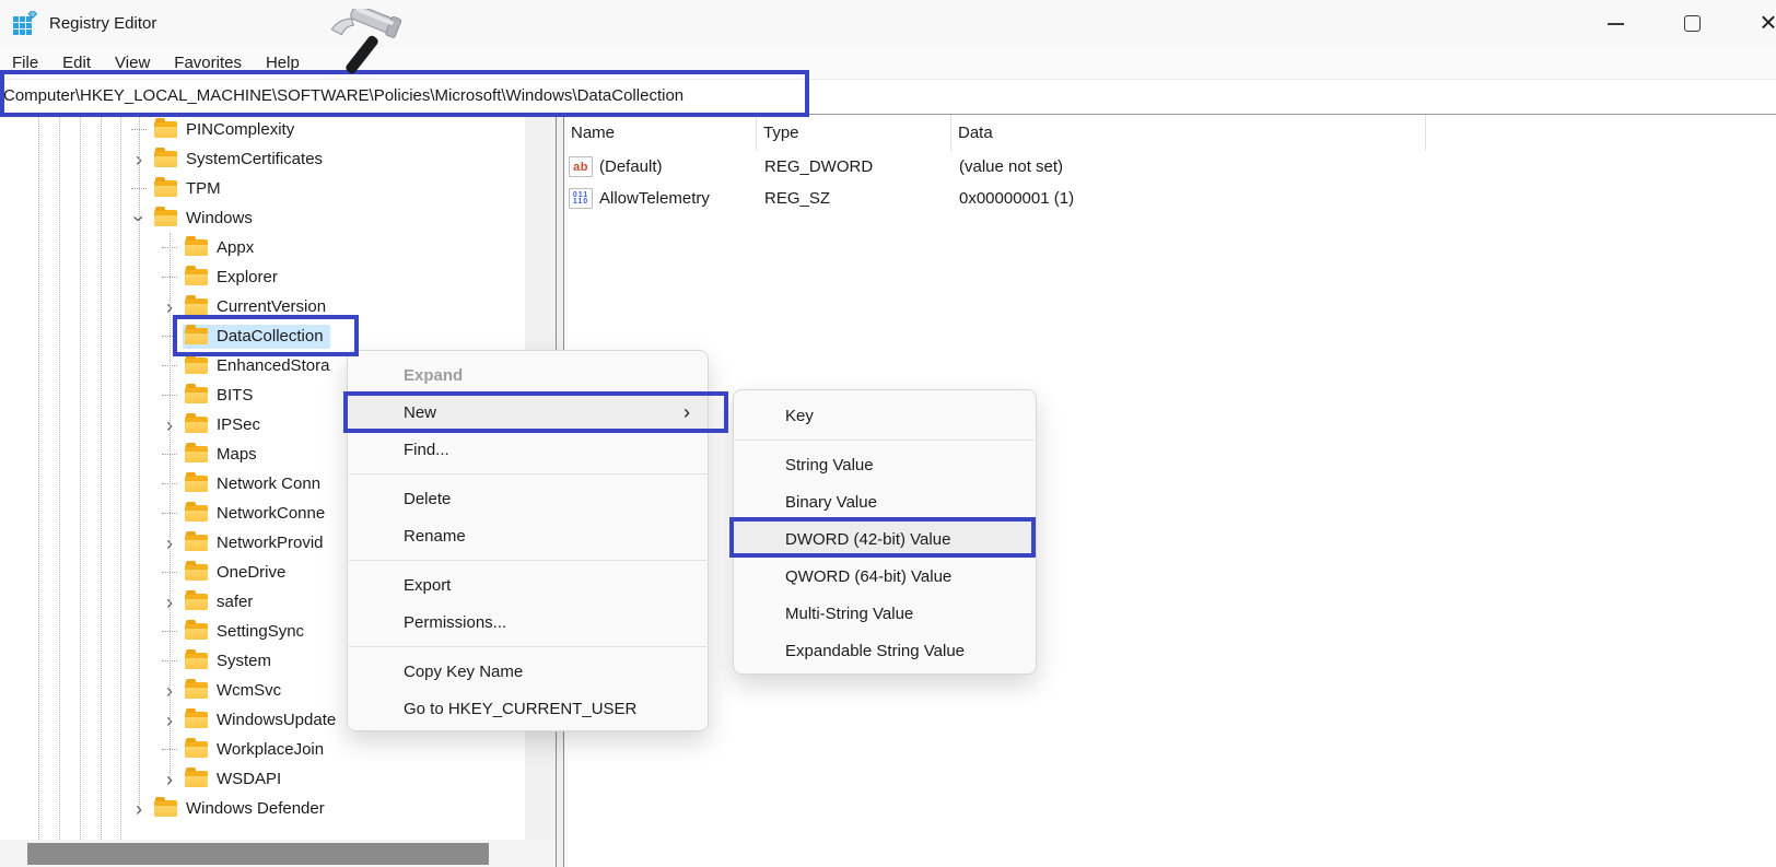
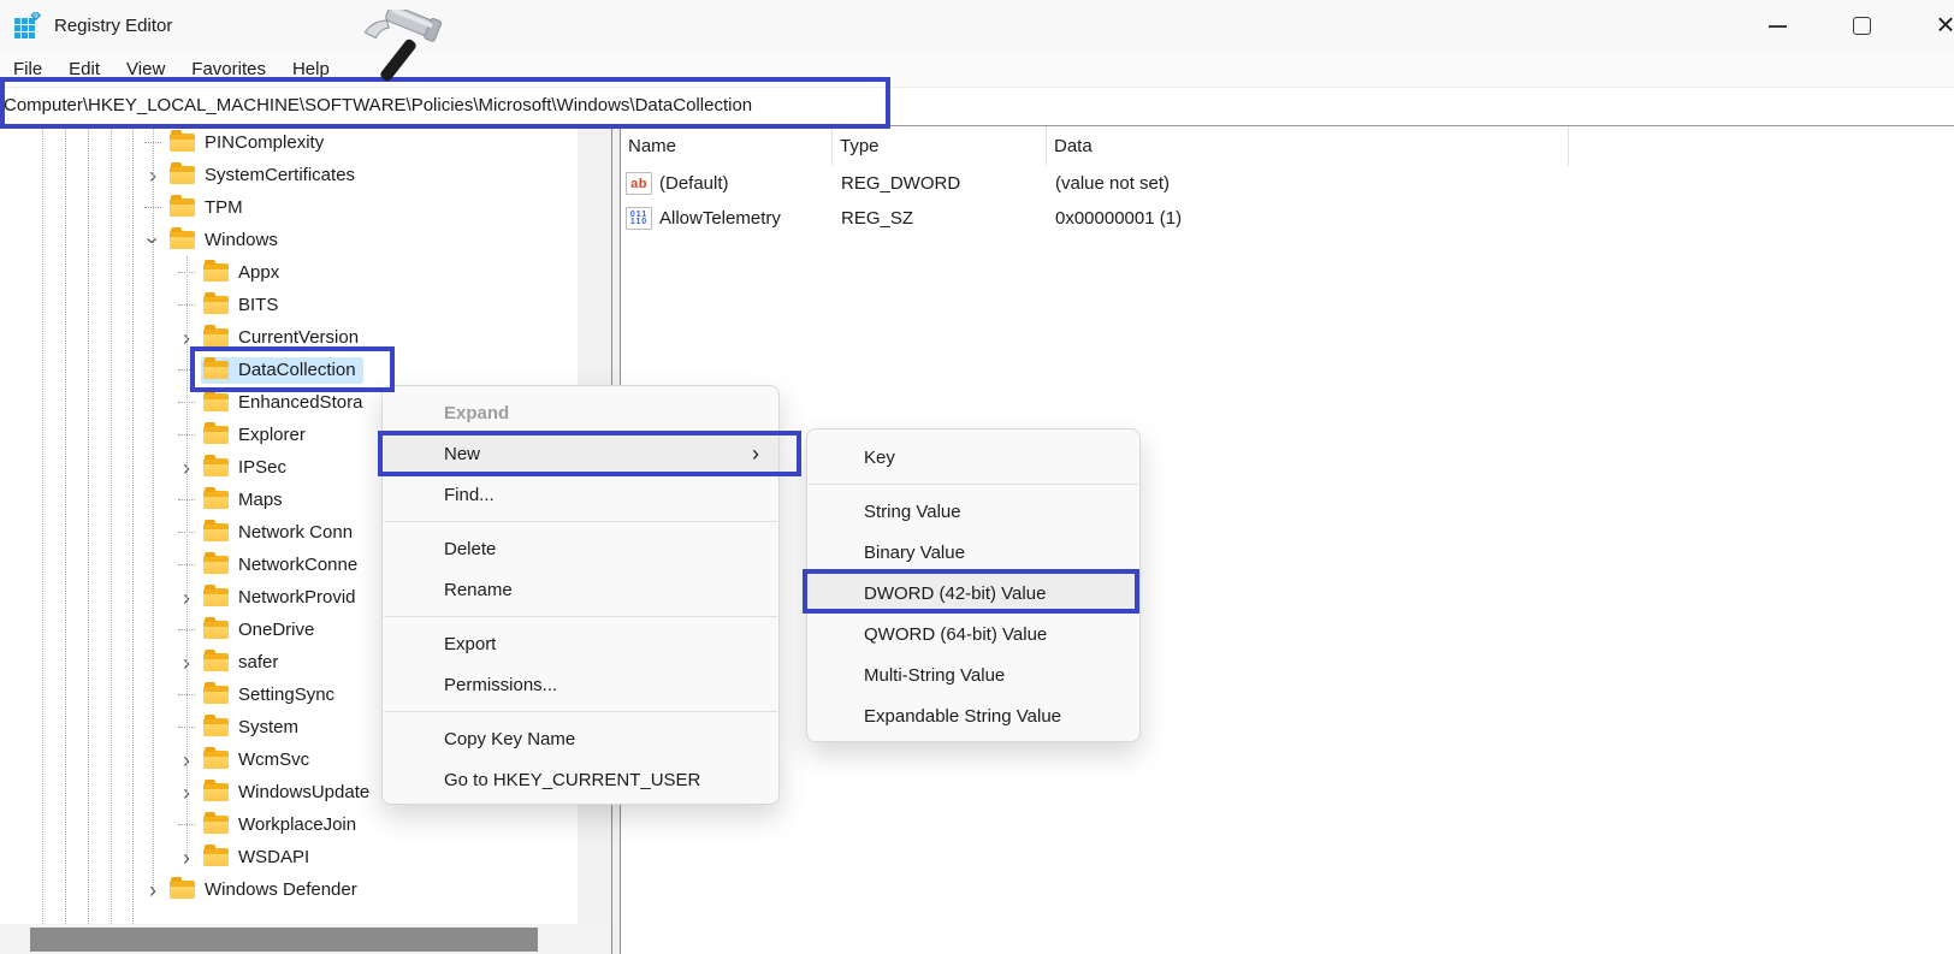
  Registry Editor
  ×
  File
  Edit
  View
  Favorites
  Help
  Computer\HKEY_LOCAL_MACHINE\SOFTWARE\Policies\Microsoft\Windows\DataCollection
  PINComplexity
  ›
  SystemCertificates
  TPM
  Windows
  Appx
- Explorer
+ BITS
  ›
  CurrentVersion
  DataCollection
  EnhancedStora
- BITS
+ Explorer
  ›
  IPSec
  Maps
  Network Conn
  NetworkConne
  ›
  NetworkProvid
  OneDrive
  ›
  safer
  SettingSync
  System
  ›
  WcmSvc
  ›
  WindowsUpdate
  WorkplaceJoin
  ›
  WSDAPI
  ›
  Windows Defender
  Name
  Type
  Data
  ab
  (Default)
  REG_DWORD
  (value not set)
  AllowTelemetry
  REG_SZ
  0x00000001 (1)
  Expand
  New
  ›
  Find...
  Delete
  Rename
  Export
  Permissions...
  Copy Key Name
  Go to HKEY_CURRENT_USER
  Key
  String Value
  Binary Value
  DWORD (42-bit) Value
  QWORD (64-bit) Value
  Multi-String Value
  Expandable String Value
